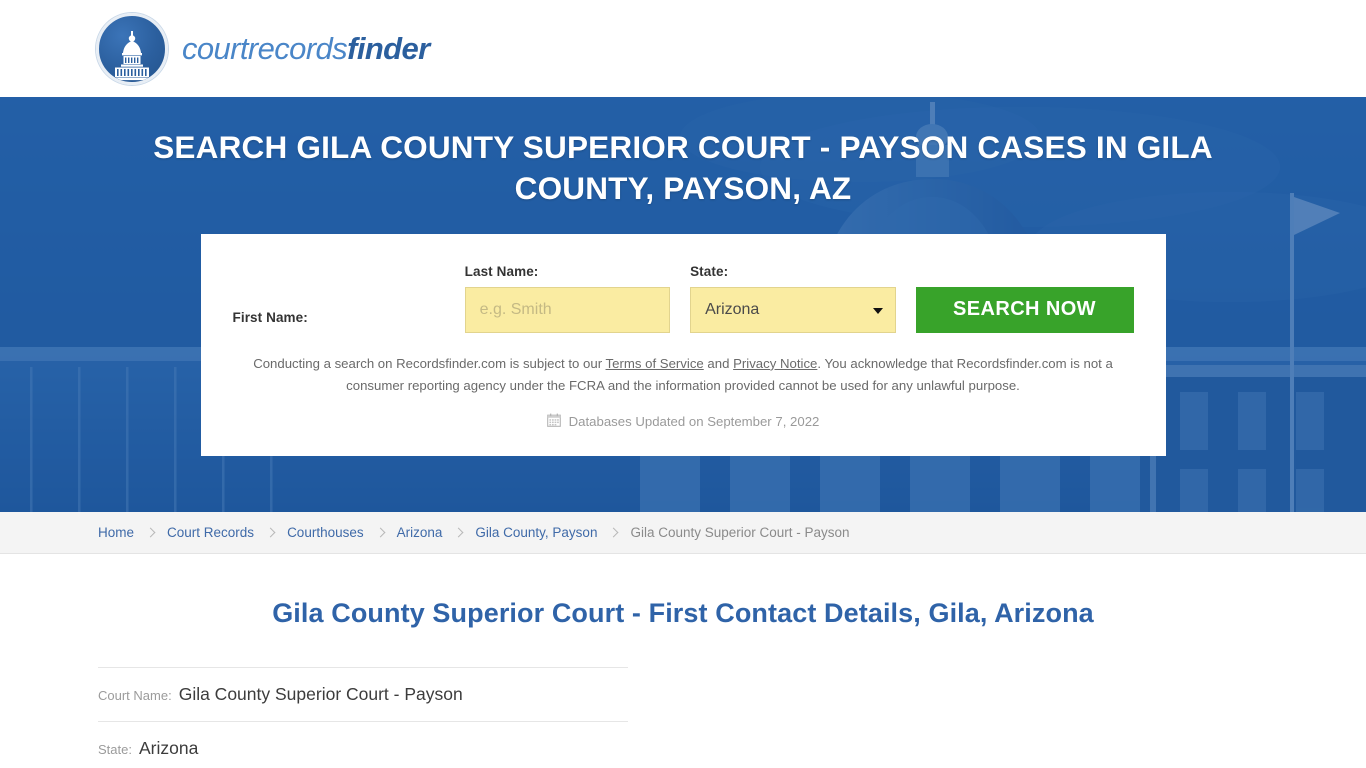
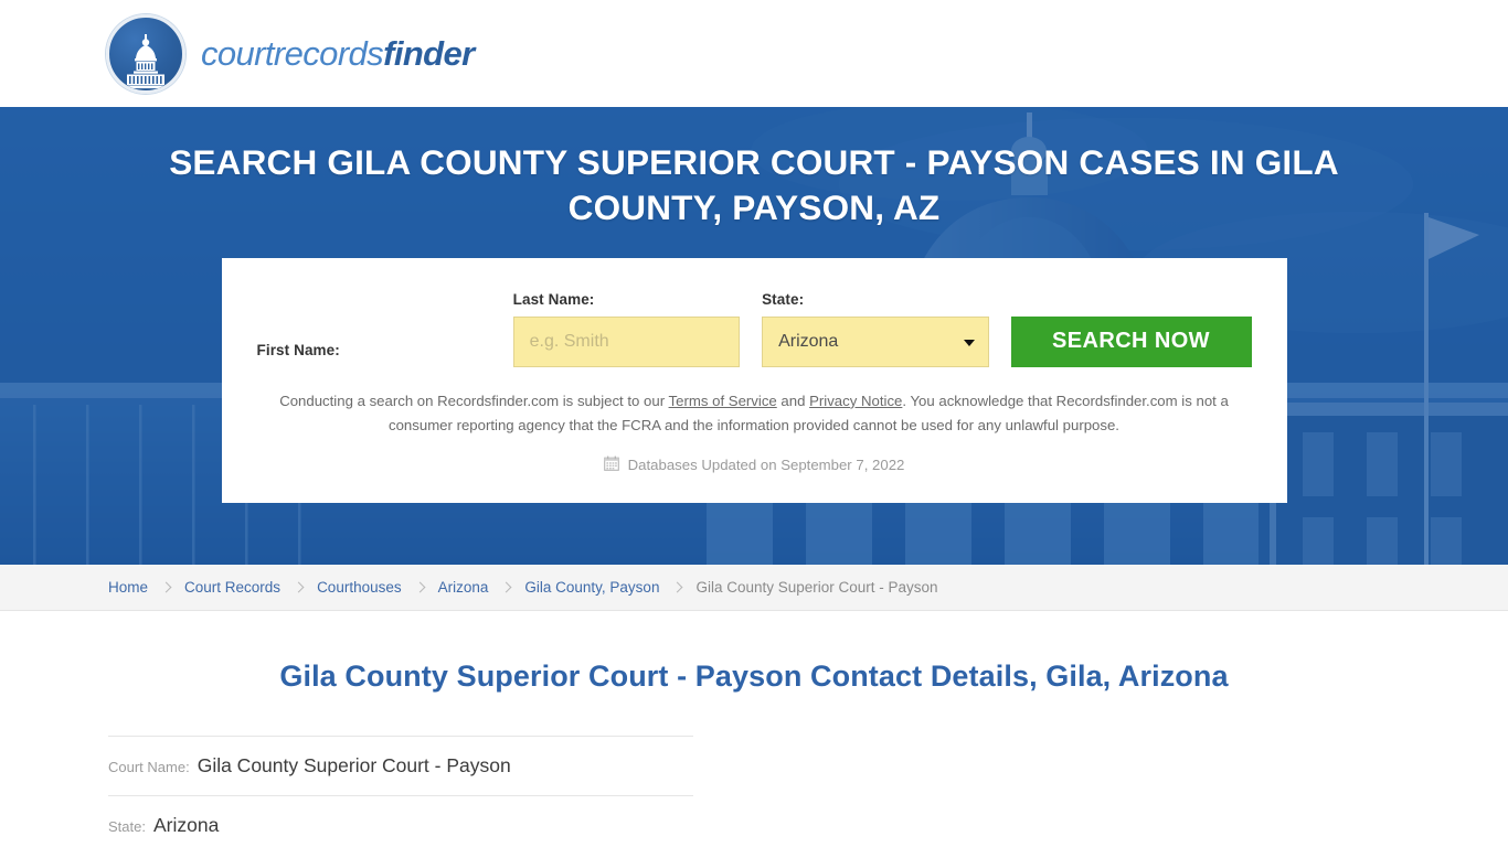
  courtrecordsfinder
  SEARCH GILA COUNTY SUPERIOR COURT - PAYSON CASES IN GILA COUNTY, PAYSON, AZ
  First Name:
  Last Name:
  e.g. Smith
  State:
  Arizona
  SEARCH NOW
- Conducting a search on Recordsfinder.com is subject to our Terms of Service and Privacy Notice. You acknowledge that Recordsfinder.com is not a consumer reporting agency under the FCRA and the information provided cannot be used for any unlawful purpose.
+ Conducting a search on Recordsfinder.com is subject to our Terms of Service and Privacy Notice. You acknowledge that Recordsfinder.com is not a consumer reporting agency that the FCRA and the information provided cannot be used for any unlawful purpose.
  Databases Updated on September 7, 2022
  Home
  Court Records
  Courthouses
  Arizona
  Gila County, Payson
  Gila County Superior Court - Payson
- Gila County Superior Court - First Contact Details, Gila, Arizona
+ Gila County Superior Court - Payson Contact Details, Gila, Arizona
  Court Name:
  Gila County Superior Court - Payson
  State:
  Arizona
